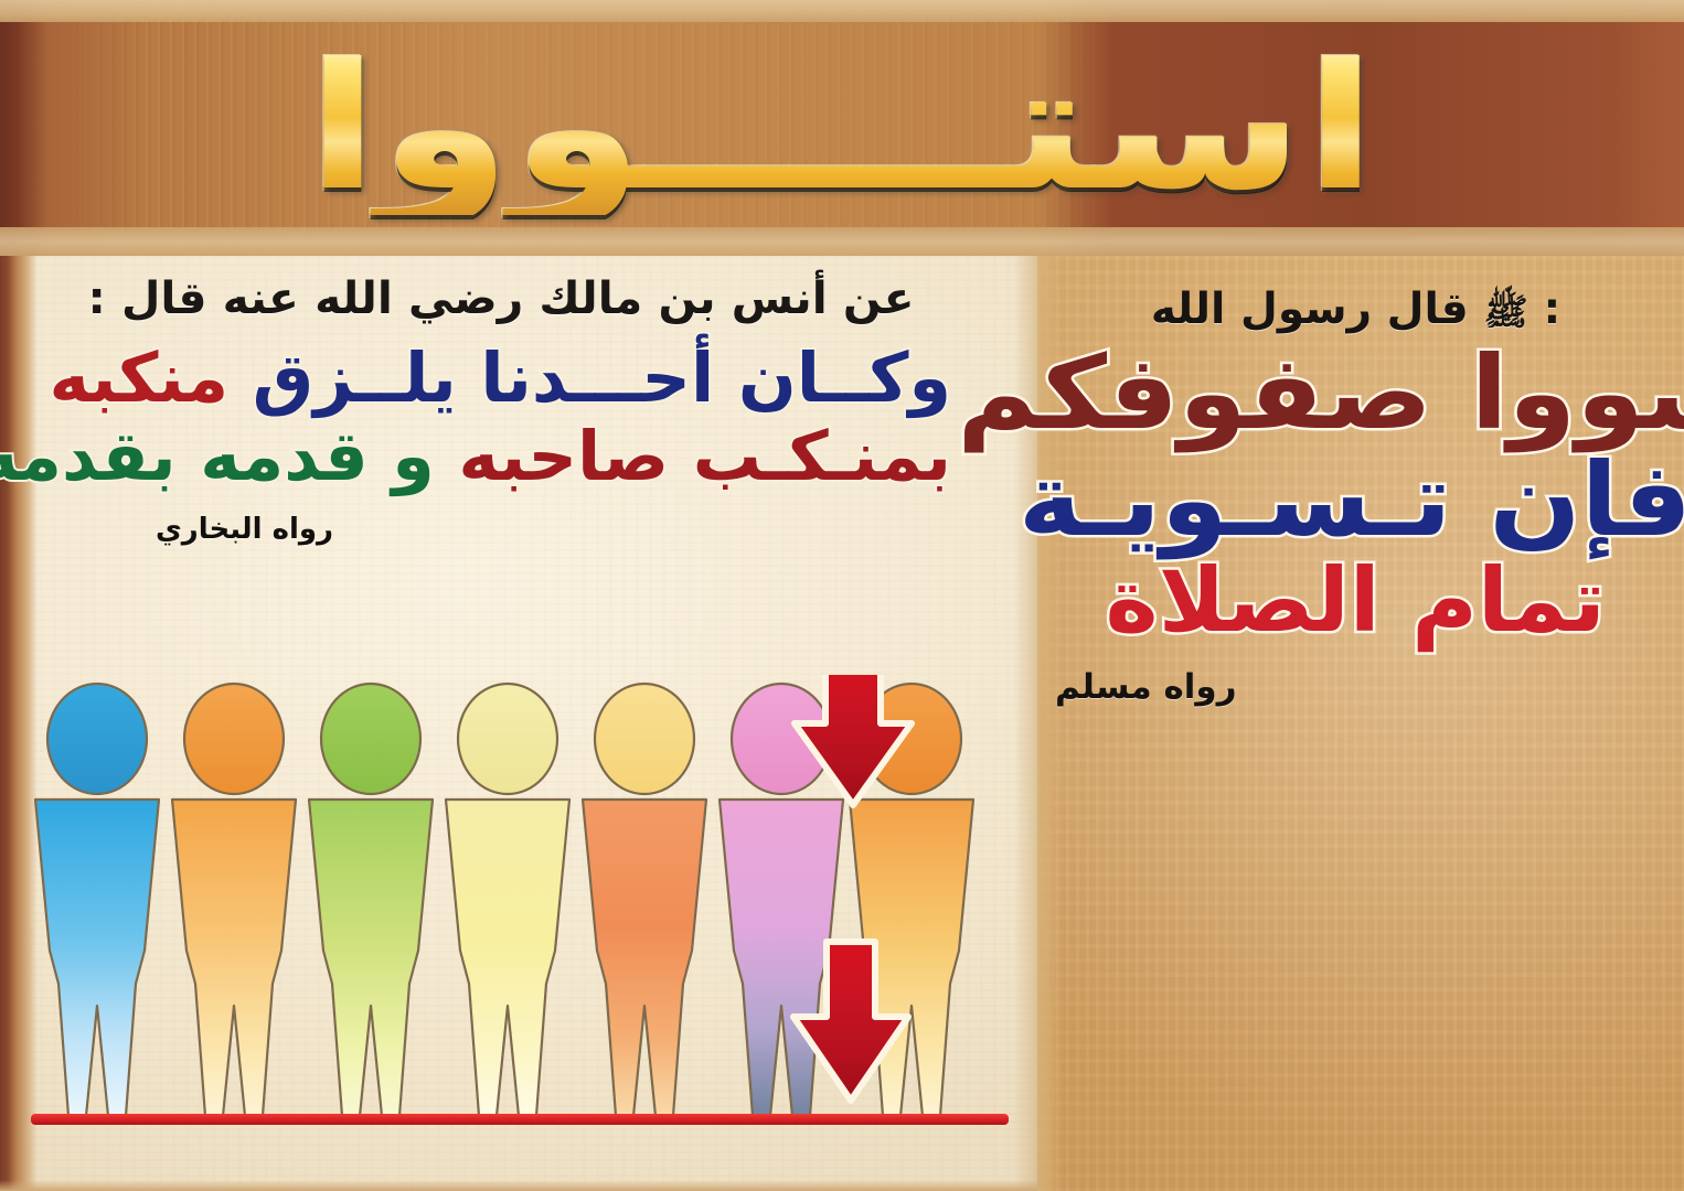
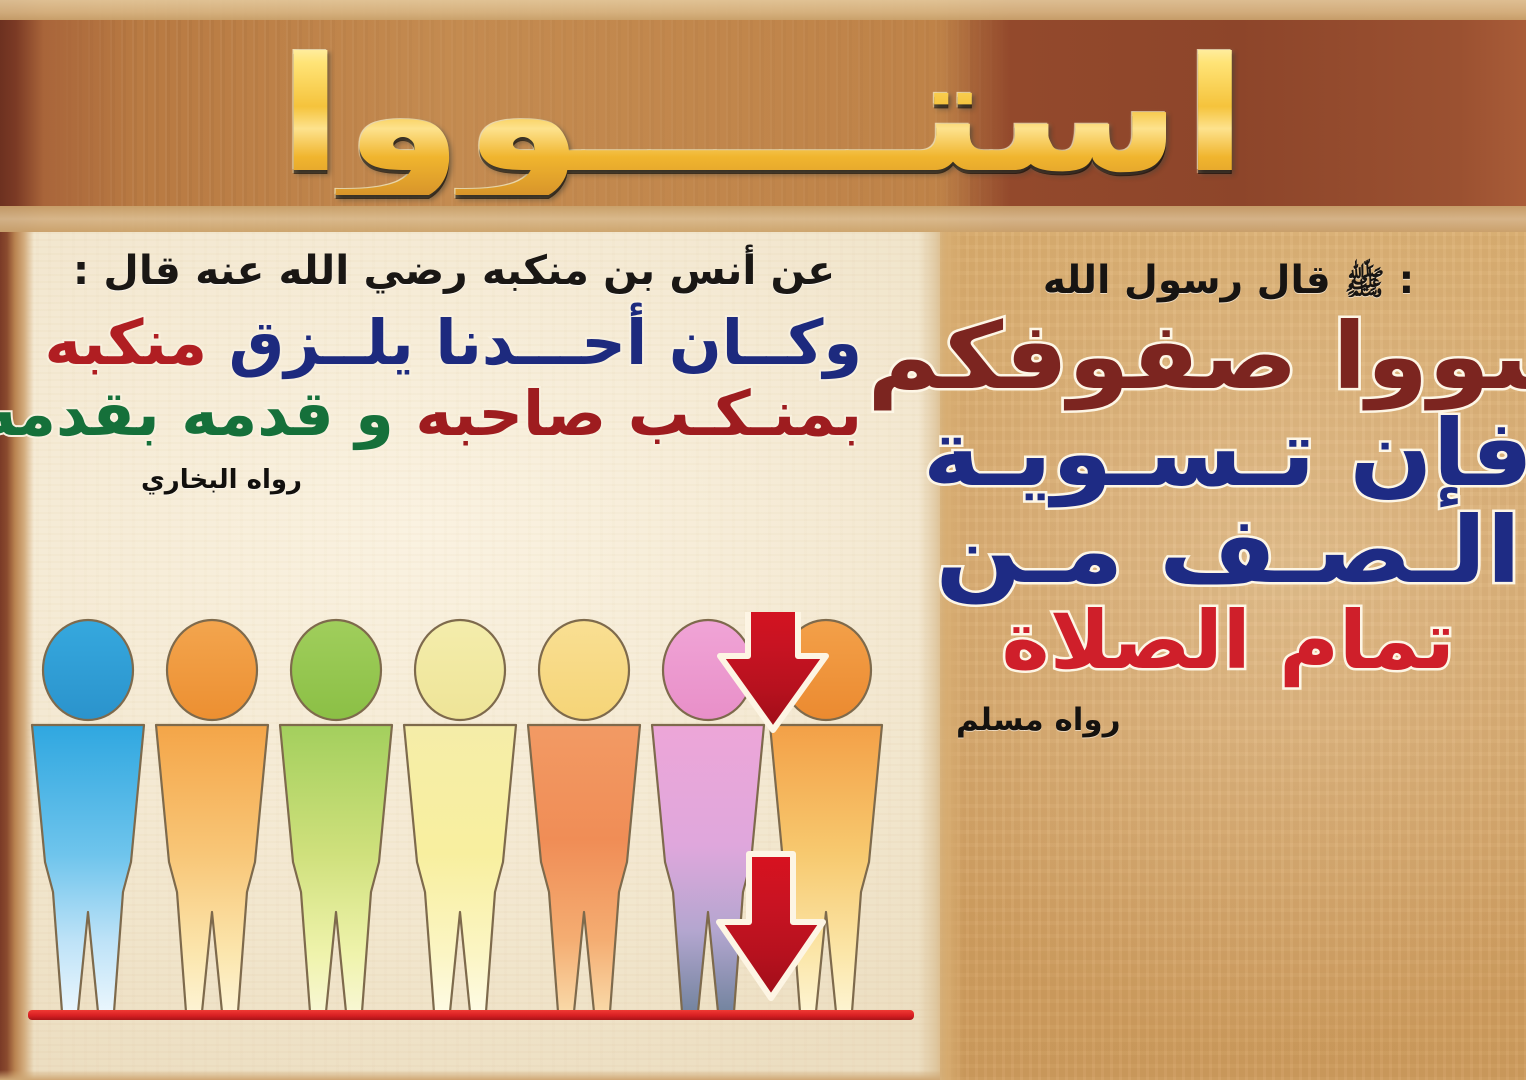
  استـــــووا
  :
  ﷺ
  قال رسول الله
  ووا صفوفكم
  فإن تـسـويـة
+ الـصـف مـن
  تمام الصلاة
  رواه مسلم
- عن أنس بن مالك رضي الله عنه قال :
+ عن أنس بن منكبه رضي الله عنه قال :
  وكــان أحـــدنا يلــزق منكبه
  بمنـكـب صاحبه و قدمه بقدم
  رواه البخاري
